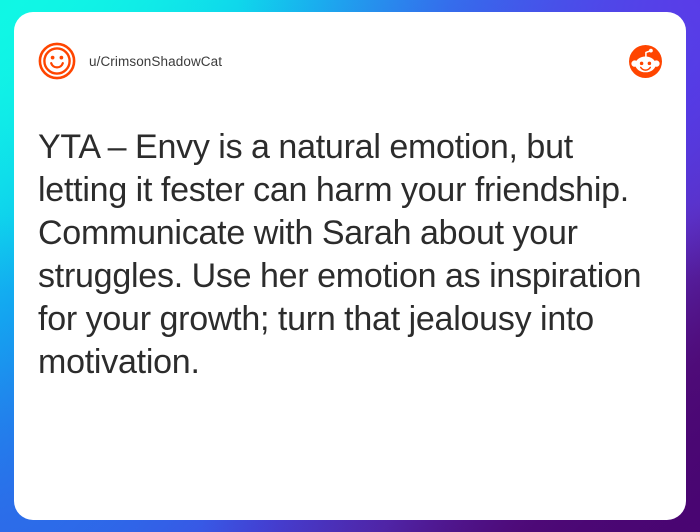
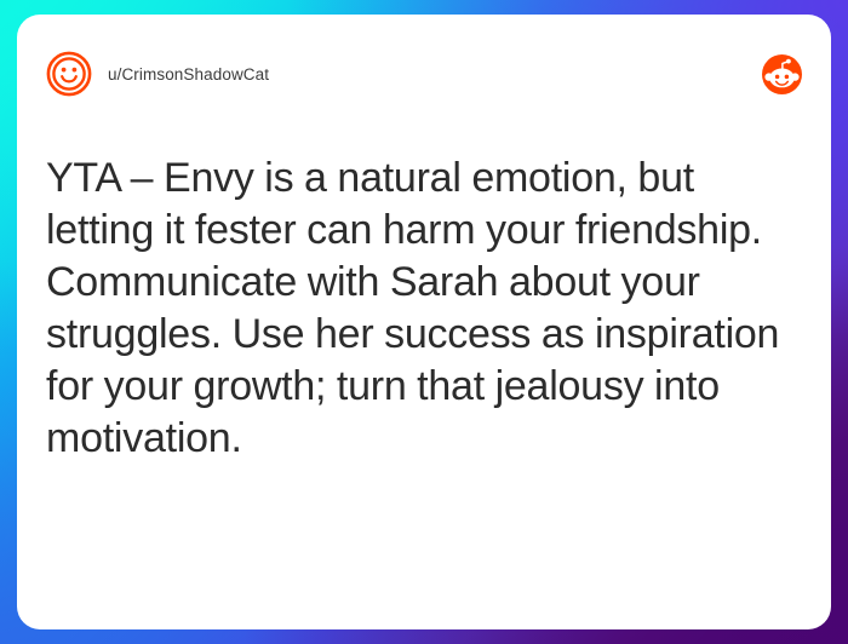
  u/CrimsonShadowCat
- YTA – Envy is a natural emotion, but letting it fester can harm your friendship. Communicate with Sarah about your struggles. Use her emotion as inspiration for your growth; turn that jealousy into motivation.
+ YTA – Envy is a natural emotion, but letting it fester can harm your friendship. Communicate with Sarah about your struggles. Use her success as inspiration for your growth; turn that jealousy into motivation.
